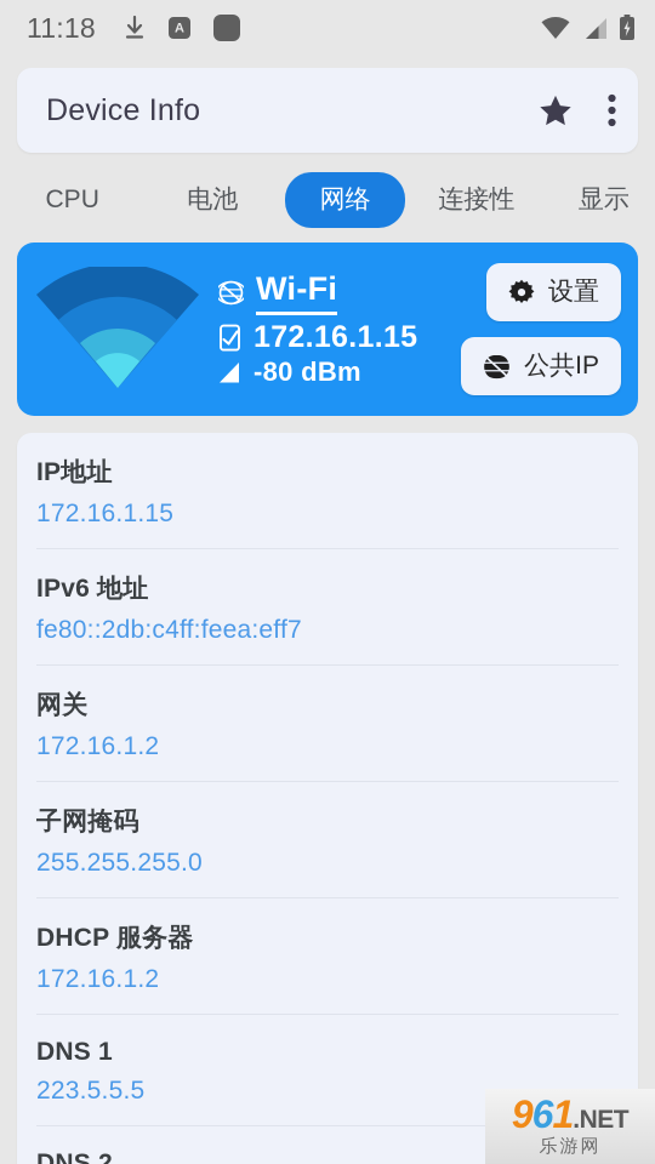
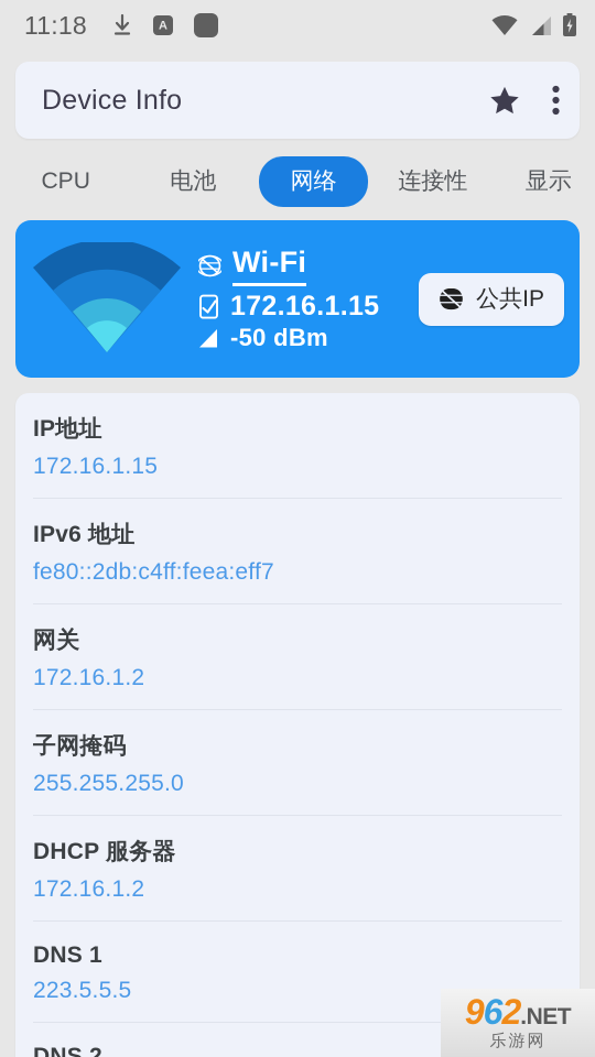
  11:18
  A
  Device Info
  CPU
  电池
  网络
  连接性
  显示
  Wi-Fi
  172.16.1.15
- -80 dBm
+ -50 dBm
- 设置
  公共IP
  IP地址
  172.16.1.15
  IPv6 地址
  fe80::2db:c4ff:feea:eff7
  网关
  172.16.1.2
  子网掩码
  255.255.255.0
  DHCP 服务器
  172.16.1.2
  DNS 1
  223.5.5.5
  9
  6
- 1
+ 2
  .NET
  乐游网
